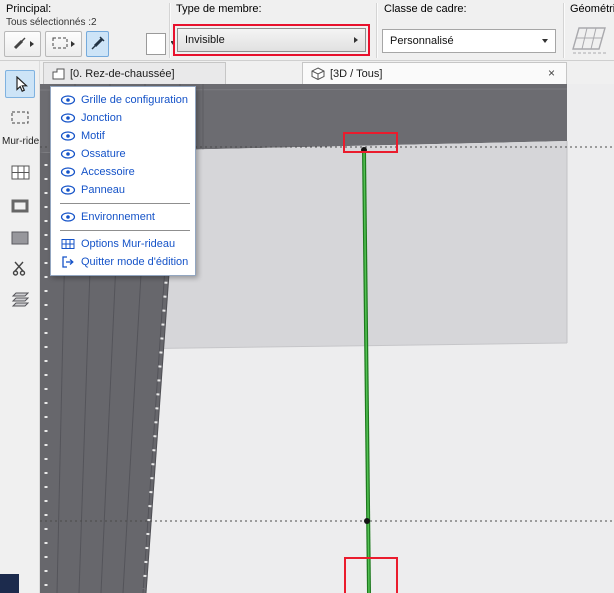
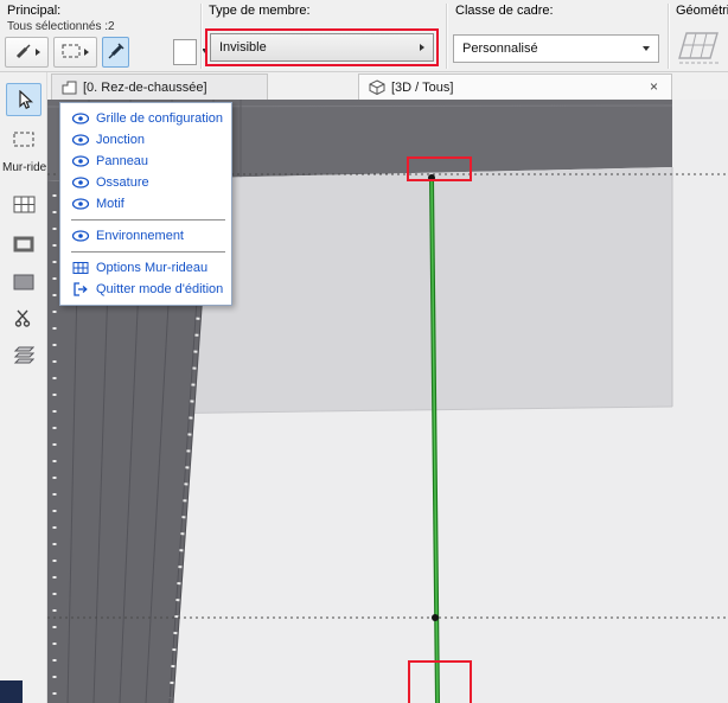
  Principal:
  Tous sélectionnés :2
  Type de membre:
  Invisible
  Classe de cadre:
  Personnalisé
  Géométr
  [0. Rez-de-chaussée]
  [3D / Tous]
  ×
  Mur-ride
  Grille de configuration
  Jonction
- Motif
+ Panneau
  Ossature
- Accessoire
- Panneau
+ Motif
  Environnement
  Options Mur-rideau
  Quitter mode d'édition
